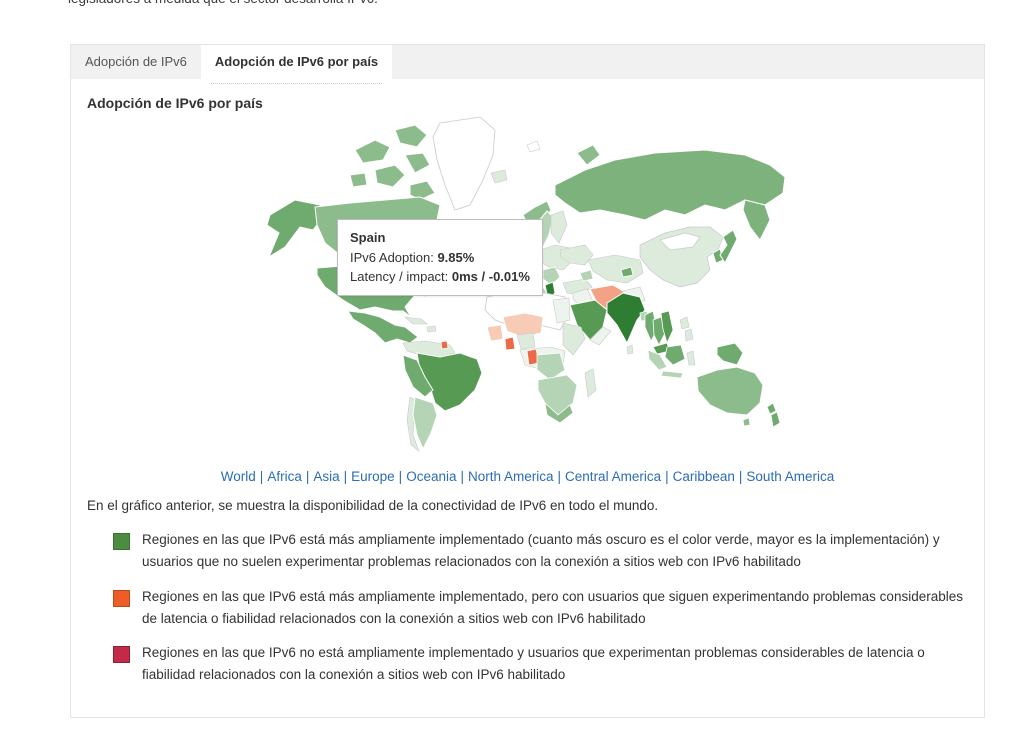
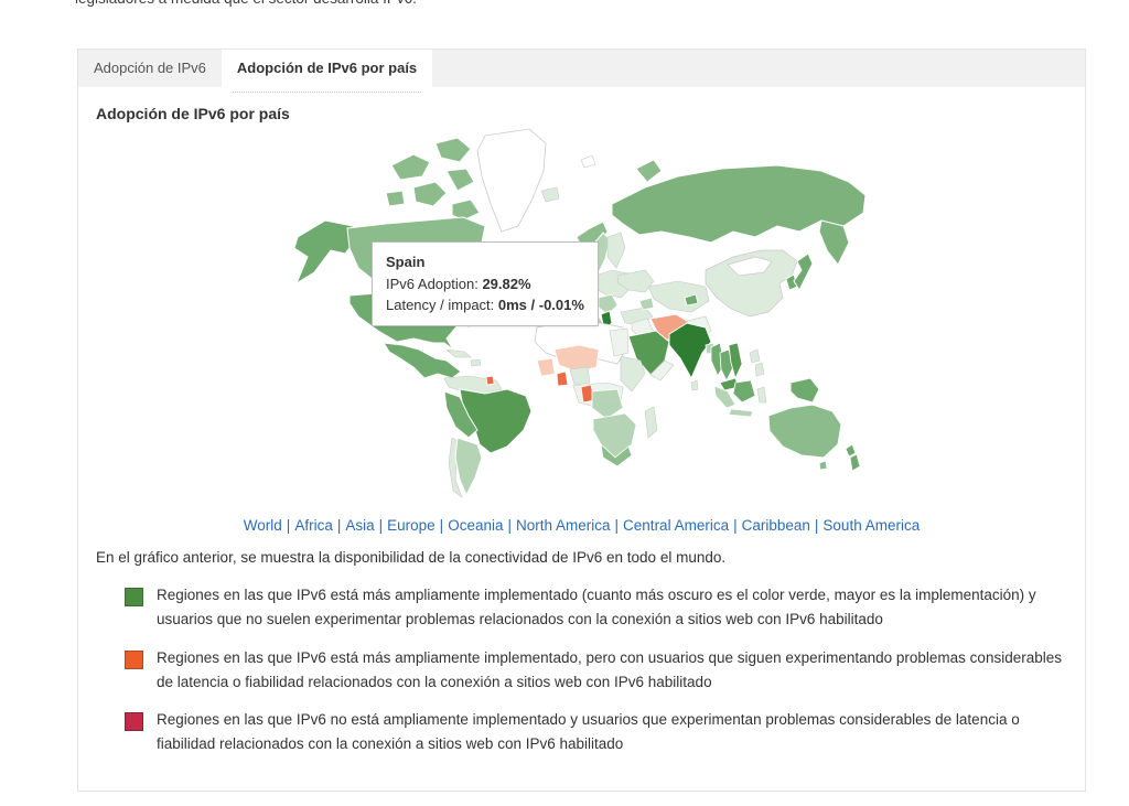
  Adopción de IPv6
  Adopción de IPv6 por país
  Adopción de IPv6 por país
  Spain
- IPv6 Adoption: 9.85%
+ IPv6 Adoption: 29.82%
  Latency / impact: 0ms / -0.01%
  World | Africa | Asia | Europe | Oceania | North America | Central America | Caribbean | South America
  En el gráfico anterior, se muestra la disponibilidad de la conectividad de IPv6 en todo el mundo.
  Regiones en las que IPv6 está más ampliamente implementado (cuanto más oscuro es el color verde, mayor es la implementación) y usuarios que no suelen experimentar problemas relacionados con la conexión a sitios web con IPv6 habilitado
  Regiones en las que IPv6 está más ampliamente implementado, pero con usuarios que siguen experimentando problemas considerables de latencia o fiabilidad relacionados con la conexión a sitios web con IPv6 habilitado
  Regiones en las que IPv6 no está ampliamente implementado y usuarios que experimentan problemas considerables de latencia o fiabilidad relacionados con la conexión a sitios web con IPv6 habilitado
